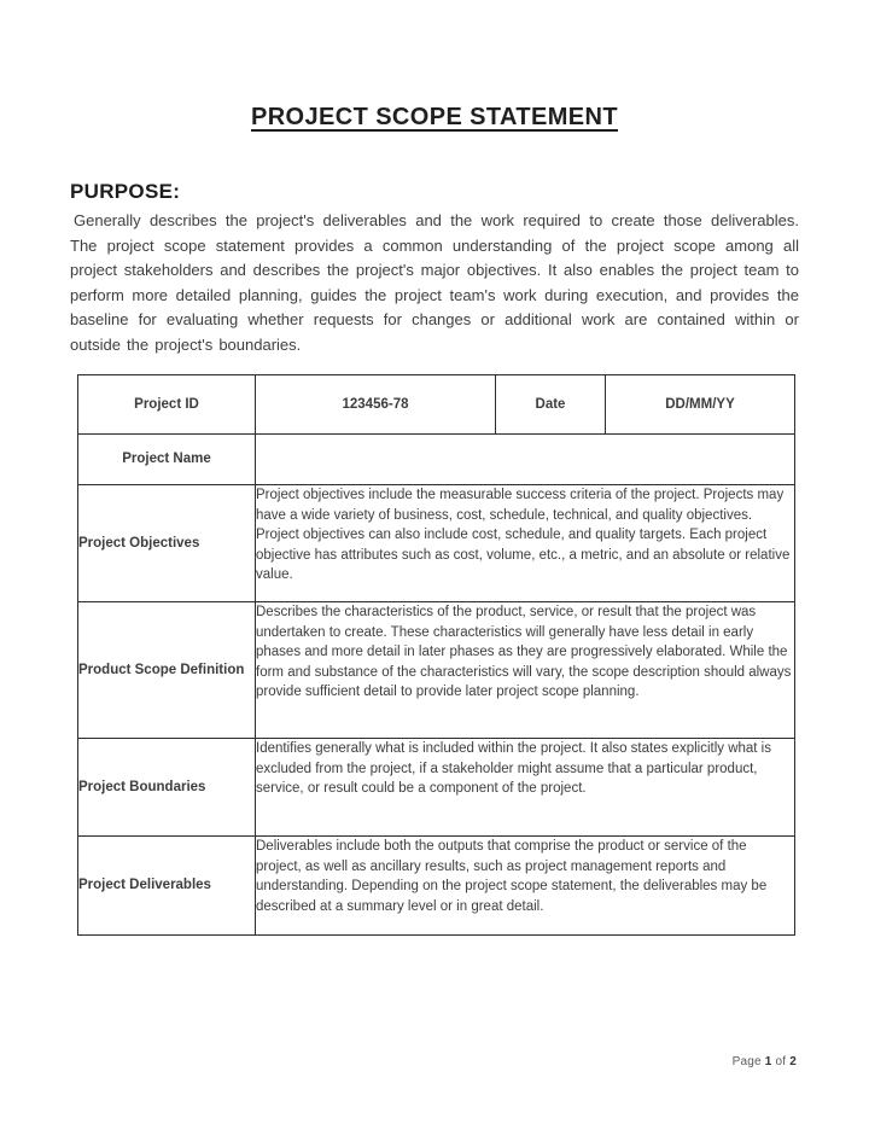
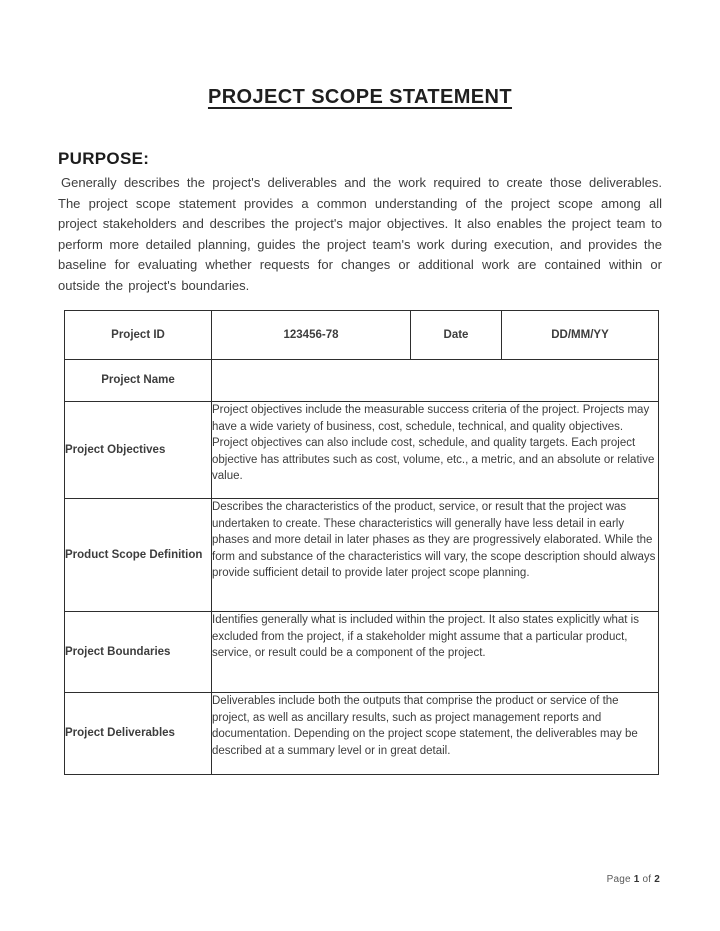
  PROJECT SCOPE STATEMENT
  PURPOSE:
  Generally describes the project's deliverables and the work required to create those deliverables. The project scope statement provides a common understanding of the project scope among all project stakeholders and describes the project's major objectives. It also enables the project team to perform more detailed planning, guides the project team's work during execution, and provides the baseline for evaluating whether requests for changes or additional work are contained within or outside the project's boundaries.
  Project ID	123456-78	Date	DD/MM/YY
  Project Name
  Project Objectives	Project objectives include the measurable success criteria of the project. Projects may have a wide variety of business, cost, schedule, technical, and quality objectives. Project objectives can also include cost, schedule, and quality targets. Each project objective has attributes such as cost, volume, etc., a metric, and an absolute or relative value.
  Product Scope Definition	Describes the characteristics of the product, service, or result that the project was undertaken to create. These characteristics will generally have less detail in early phases and more detail in later phases as they are progressively elaborated. While the form and substance of the characteristics will vary, the scope description should always provide sufficient detail to provide later project scope planning.
  Project Boundaries	Identifies generally what is included within the project. It also states explicitly what is excluded from the project, if a stakeholder might assume that a particular product, service, or result could be a component of the project.
- Project Deliverables	Deliverables include both the outputs that comprise the product or service of the project, as well as ancillary results, such as project management reports and understanding. Depending on the project scope statement, the deliverables may be described at a summary level or in great detail.
+ Project Deliverables	Deliverables include both the outputs that comprise the product or service of the project, as well as ancillary results, such as project management reports and documentation. Depending on the project scope statement, the deliverables may be described at a summary level or in great detail.
  Page 1 of 2
